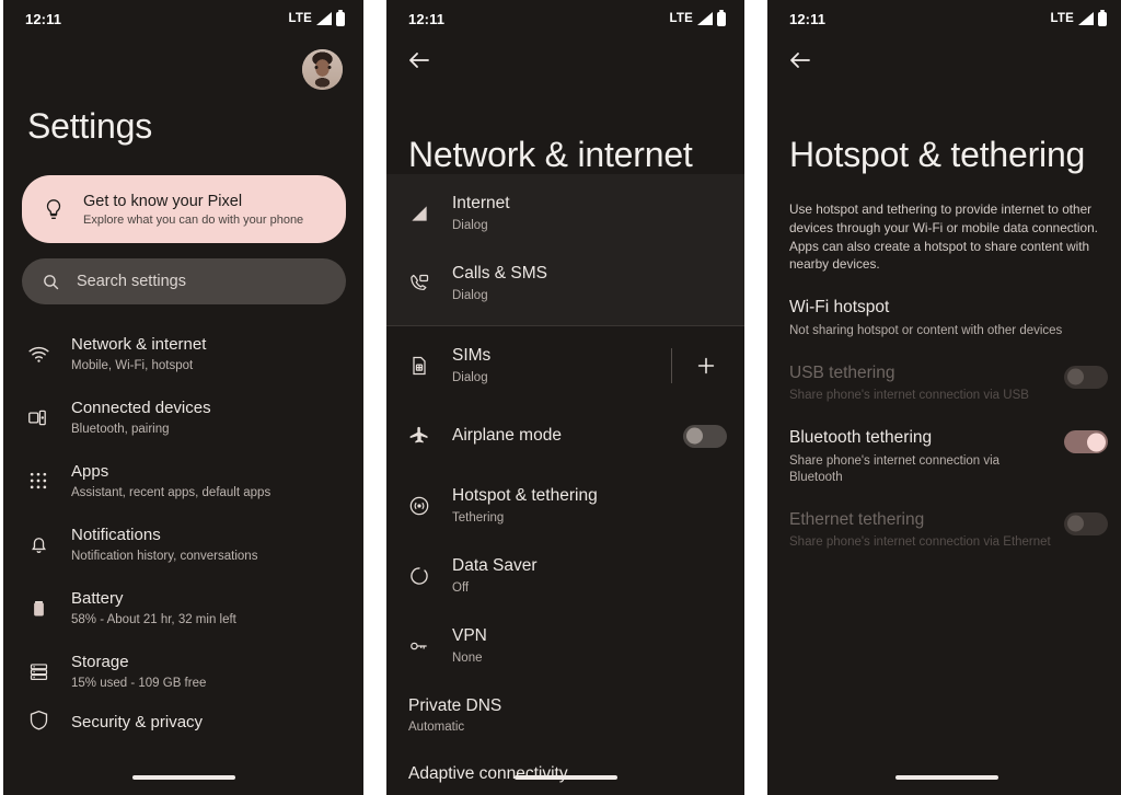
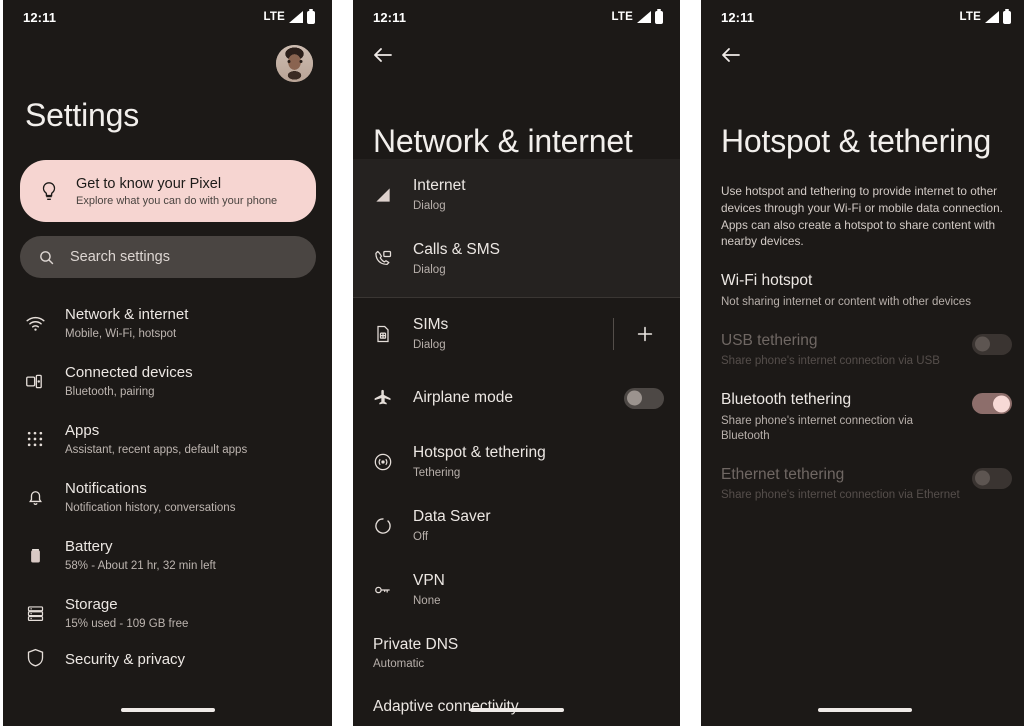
  12:11
  LTE
  Settings
  Get to know your Pixel
  Explore what you can do with your phone
  Search settings
  Network & internet
  Mobile, Wi-Fi, hotspot
  Connected devices
  Bluetooth, pairing
  Apps
  Assistant, recent apps, default apps
  Notifications
  Notification history, conversations
  Battery
  58% - About 21 hr, 32 min left
  Storage
  15% used - 109 GB free
  Security & privacy
  12:11
  LTE
  Network & internet
  Internet
  Dialog
  Calls & SMS
  Dialog
  SIMs
  Dialog
  Airplane mode
  Hotspot & tethering
  Tethering
  Data Saver
  Off
  VPN
  None
  Private DNS
  Automatic
  Adaptive connectivity
  12:11
  LTE
  Hotspot & tethering
  Use hotspot and tethering to provide internet to other devices through your Wi-Fi or mobile data connection. Apps can also create a hotspot to share content with nearby devices.
  Wi-Fi hotspot
- Not sharing hotspot or content with other devices
+ Not sharing internet or content with other devices
  USB tethering
  Share phone's internet connection via USB
  Bluetooth tethering
  Share phone's internet connection via Bluetooth
  Ethernet tethering
  Share phone's internet connection via Ethernet
